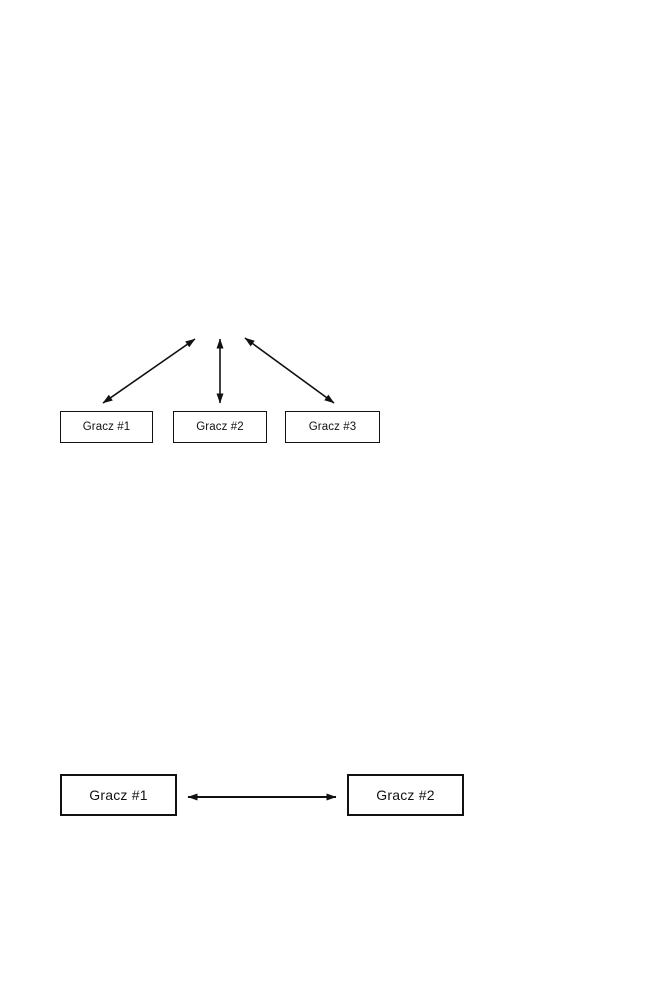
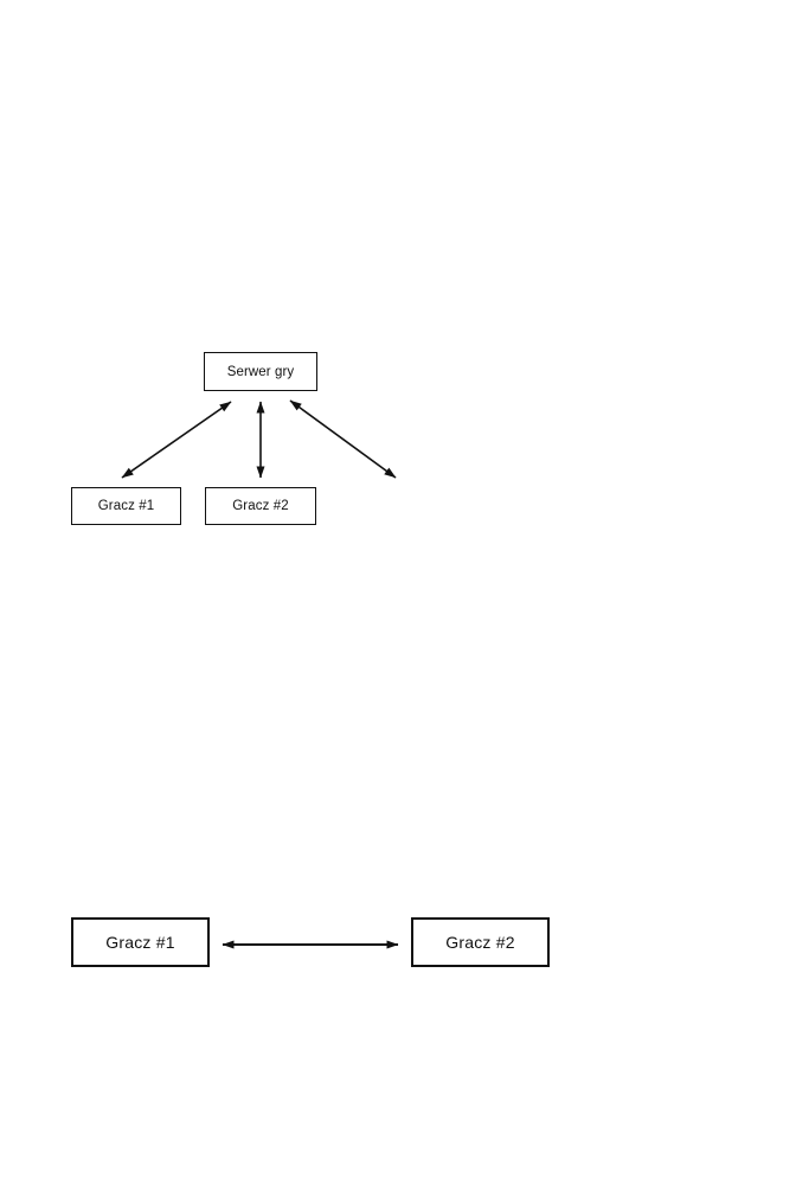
+ Serwer gry
  Gracz #1
  Gracz #2
- Gracz #3
  Gracz #1
  Gracz #2
